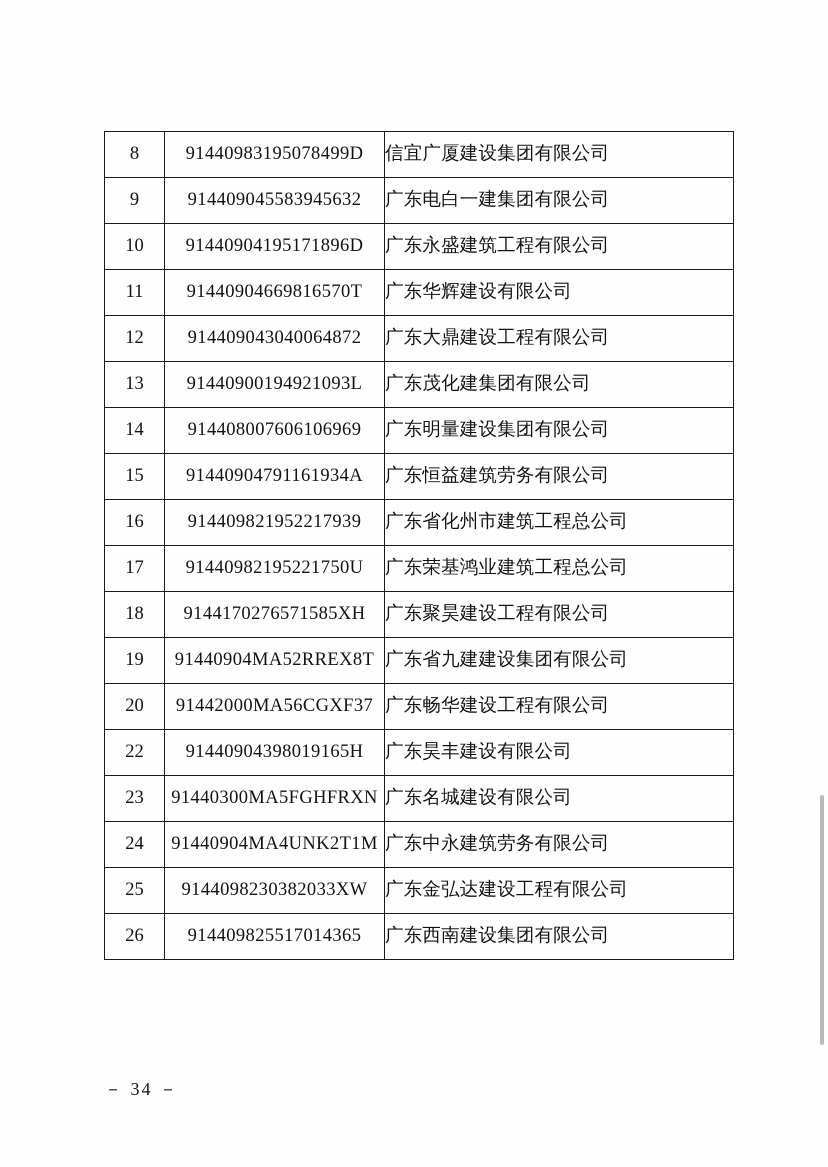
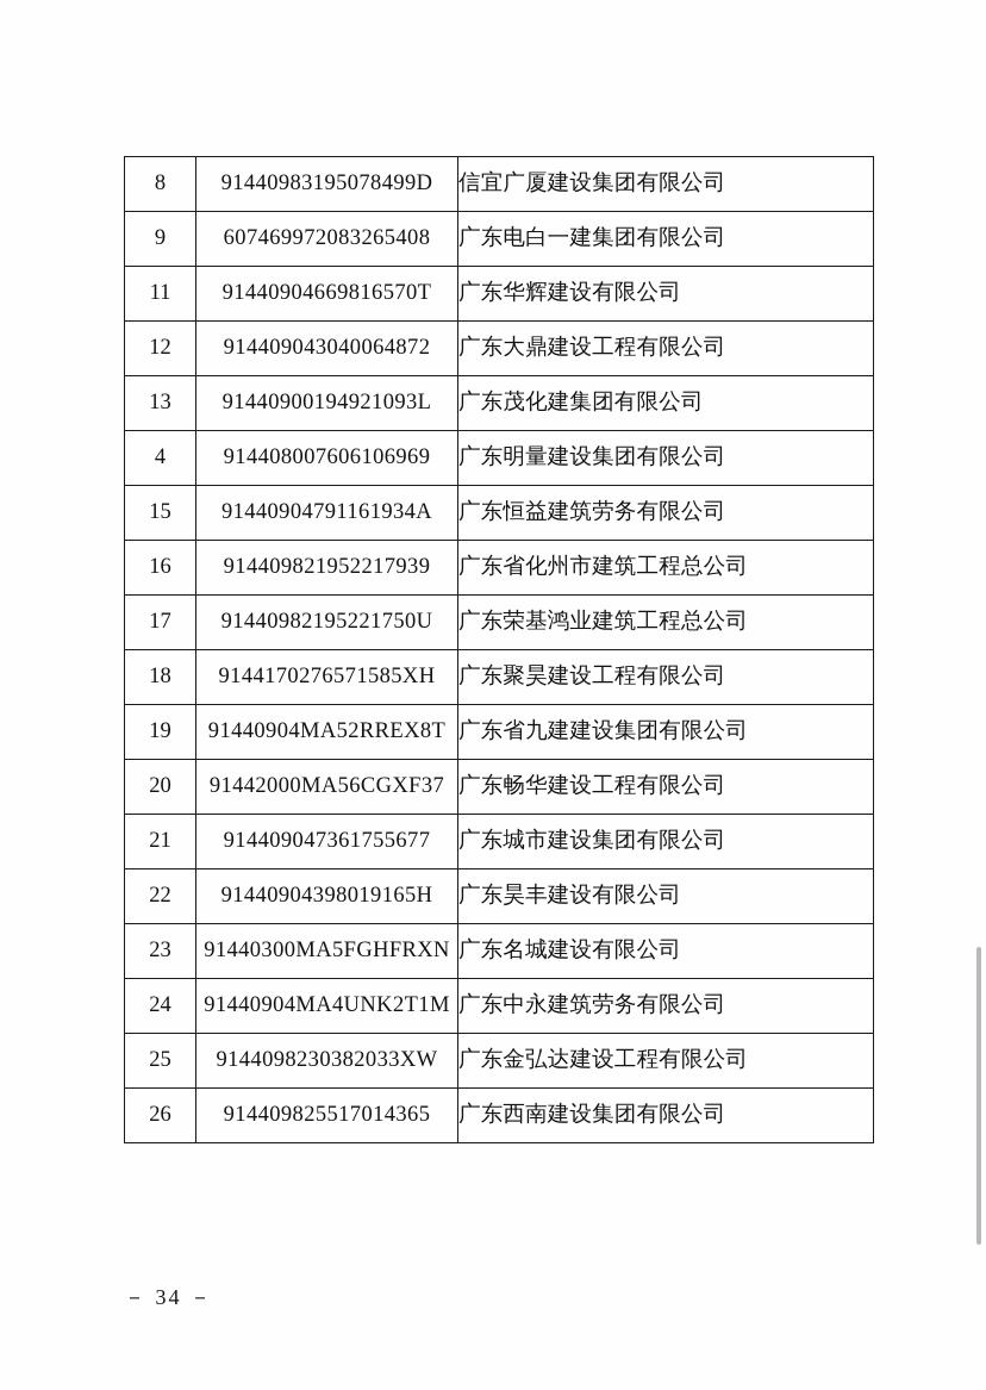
  8	91440983195078499D	信宜广厦建设集团有限公司
- 9	914409045583945632	广东电白一建集团有限公司
+ 9	607469972083265408	广东电白一建集团有限公司
- 10	91440904195171896D	广东永盛建筑工程有限公司
  11	91440904669816570T	广东华辉建设有限公司
  12	914409043040064872	广东大鼎建设工程有限公司
  13	91440900194921093L	广东茂化建集团有限公司
- 14	914408007606106969	广东明量建设集团有限公司
+ 4	914408007606106969	广东明量建设集团有限公司
  15	91440904791161934A	广东恒益建筑劳务有限公司
  16	914409821952217939	广东省化州市建筑工程总公司
  17	91440982195221750U	广东荣基鸿业建筑工程总公司
  18	9144170276571585XH	广东聚昊建设工程有限公司
  19	91440904MA52RREX8T	广东省九建建设集团有限公司
  20	91442000MA56CGXF37	广东畅华建设工程有限公司
+ 21	914409047361755677	广东城市建设集团有限公司
  22	91440904398019165H	广东昊丰建设有限公司
  23	91440300MA5FGHFRXN	广东名城建设有限公司
  24	91440904MA4UNK2T1M	广东中永建筑劳务有限公司
  25	9144098230382033XW	广东金弘达建设工程有限公司
  26	914409825517014365	广东西南建设集团有限公司
  － 34 －
